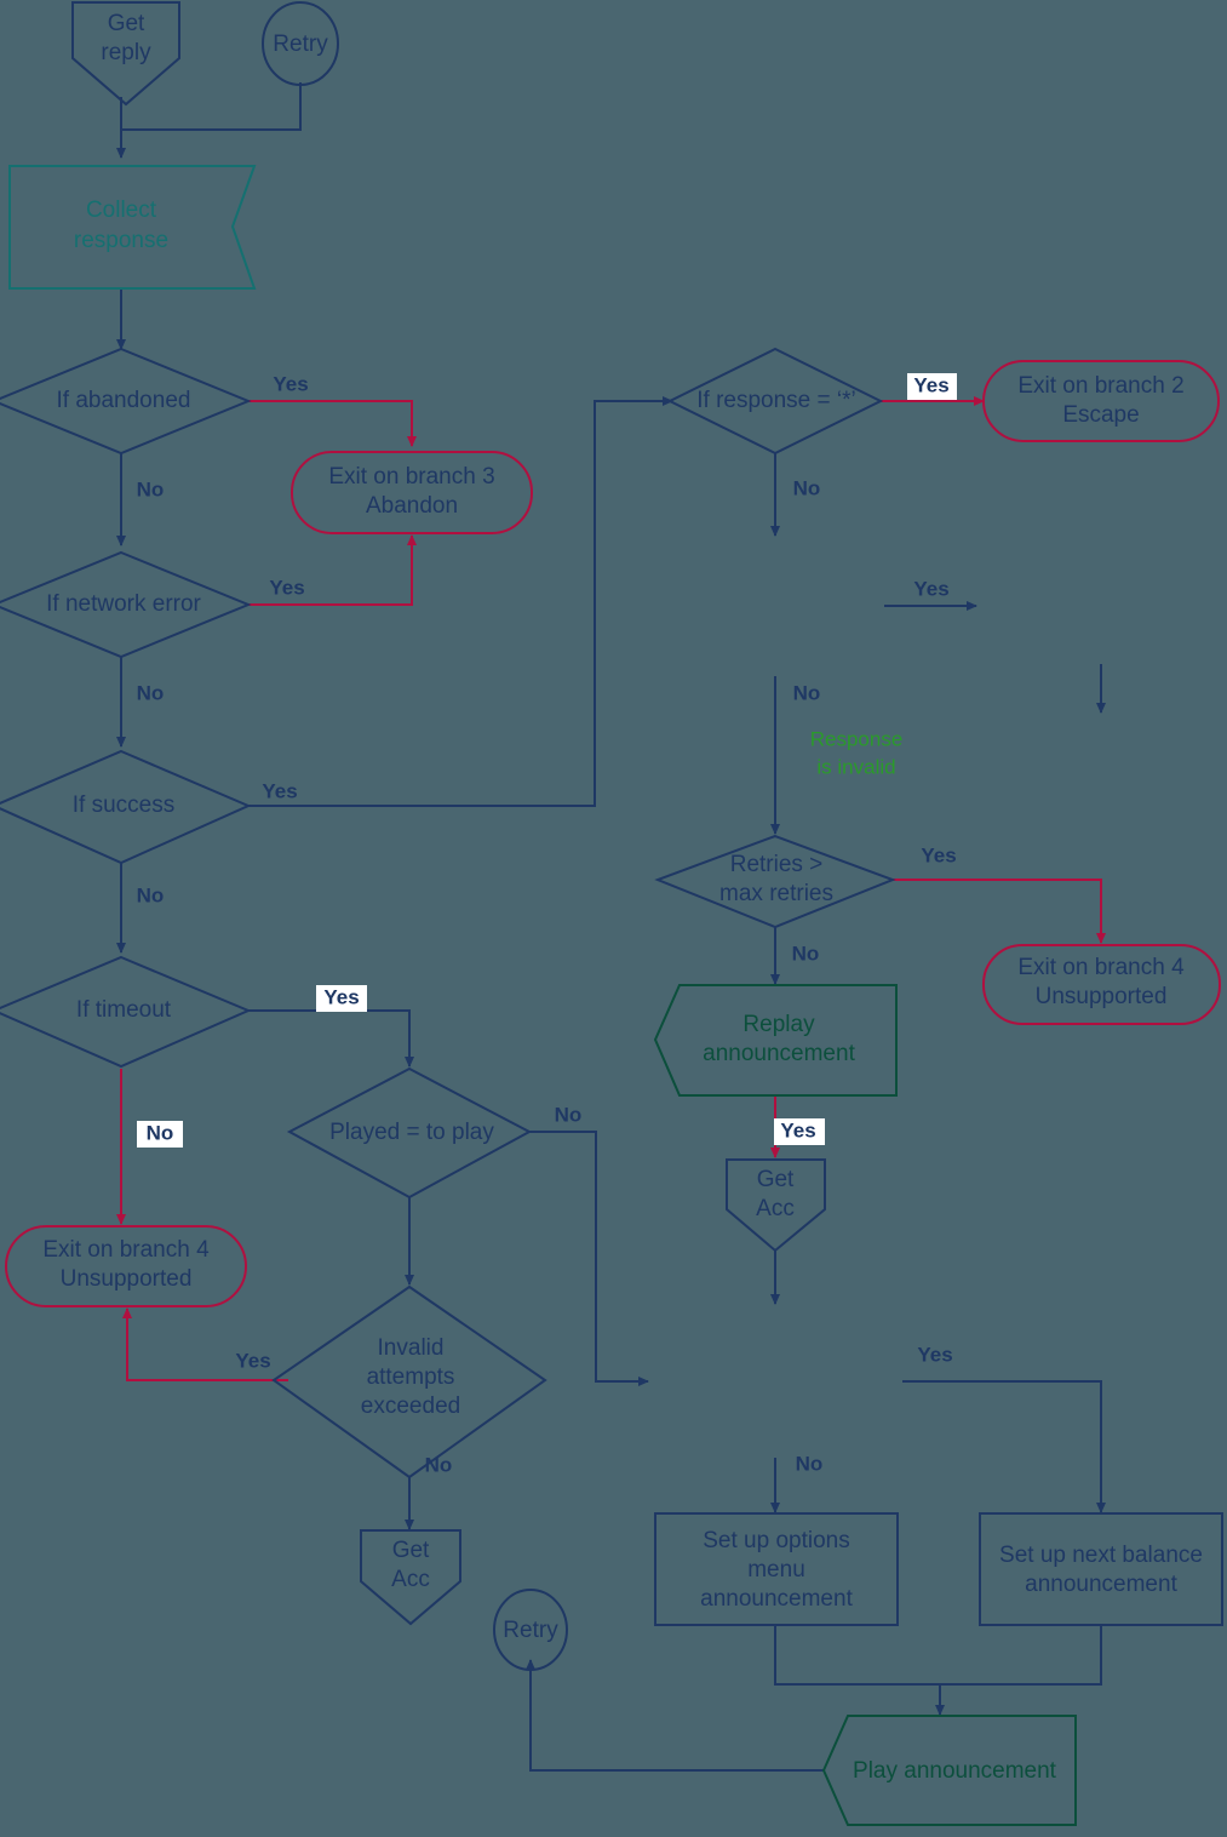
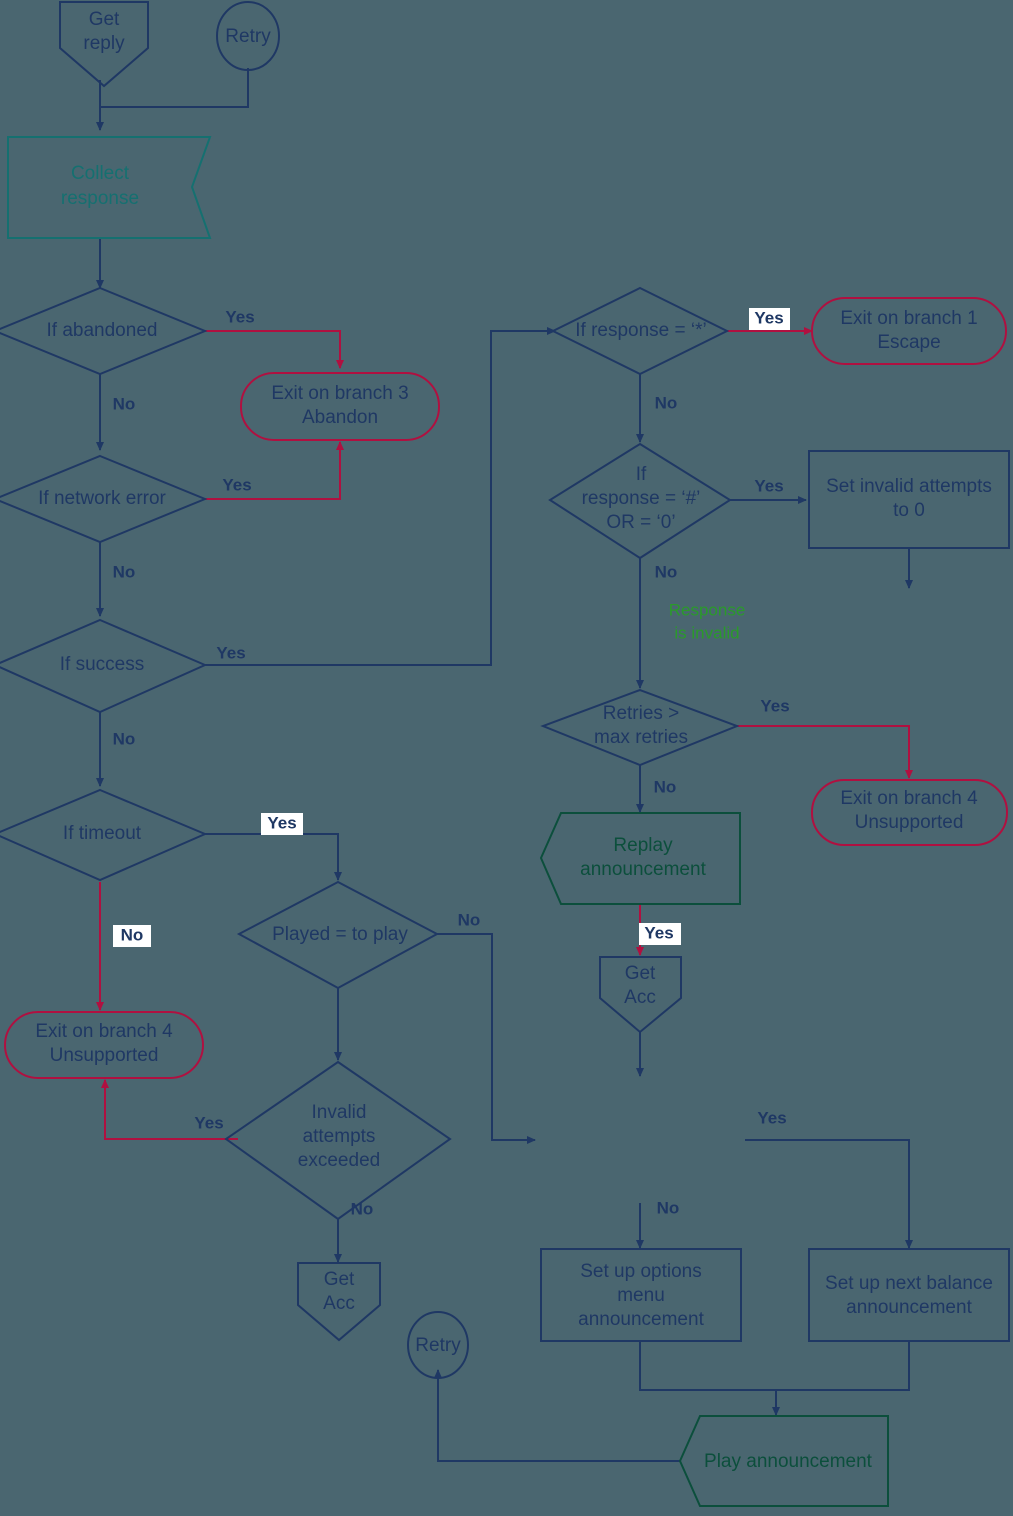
  Get
  reply
  Retry
  Collect
  response
  If abandoned
  Exit on branch 3
  Abandon
  If network error
  If success
  If timeout
  Exit on branch 4
  Unsupported
  Played = to play
  Invalid
  attempts
  exceeded
  Get
  Acc
  Retry
  If response = ‘*’
- Exit on branch 2
+ Exit on branch 1
  Escape
+ If
+ response = ‘#’
+ OR = ‘0’
+ Set invalid attempts
+ to 0
  Retries >
  max retries
  Exit on branch 4
  Unsupported
  Replay
  announcement
  Get
  Acc
  Set up options
  menu
  announcement
  Set up next balance
  announcement
  Play announcement
  Yes
  No
  Yes
  No
  Yes
  No
  Yes
  No
  No
  Yes
  No
  Yes
  No
  Yes
  No
  Yes
  No
  Yes
  Yes
  No
  Response
  is invalid
